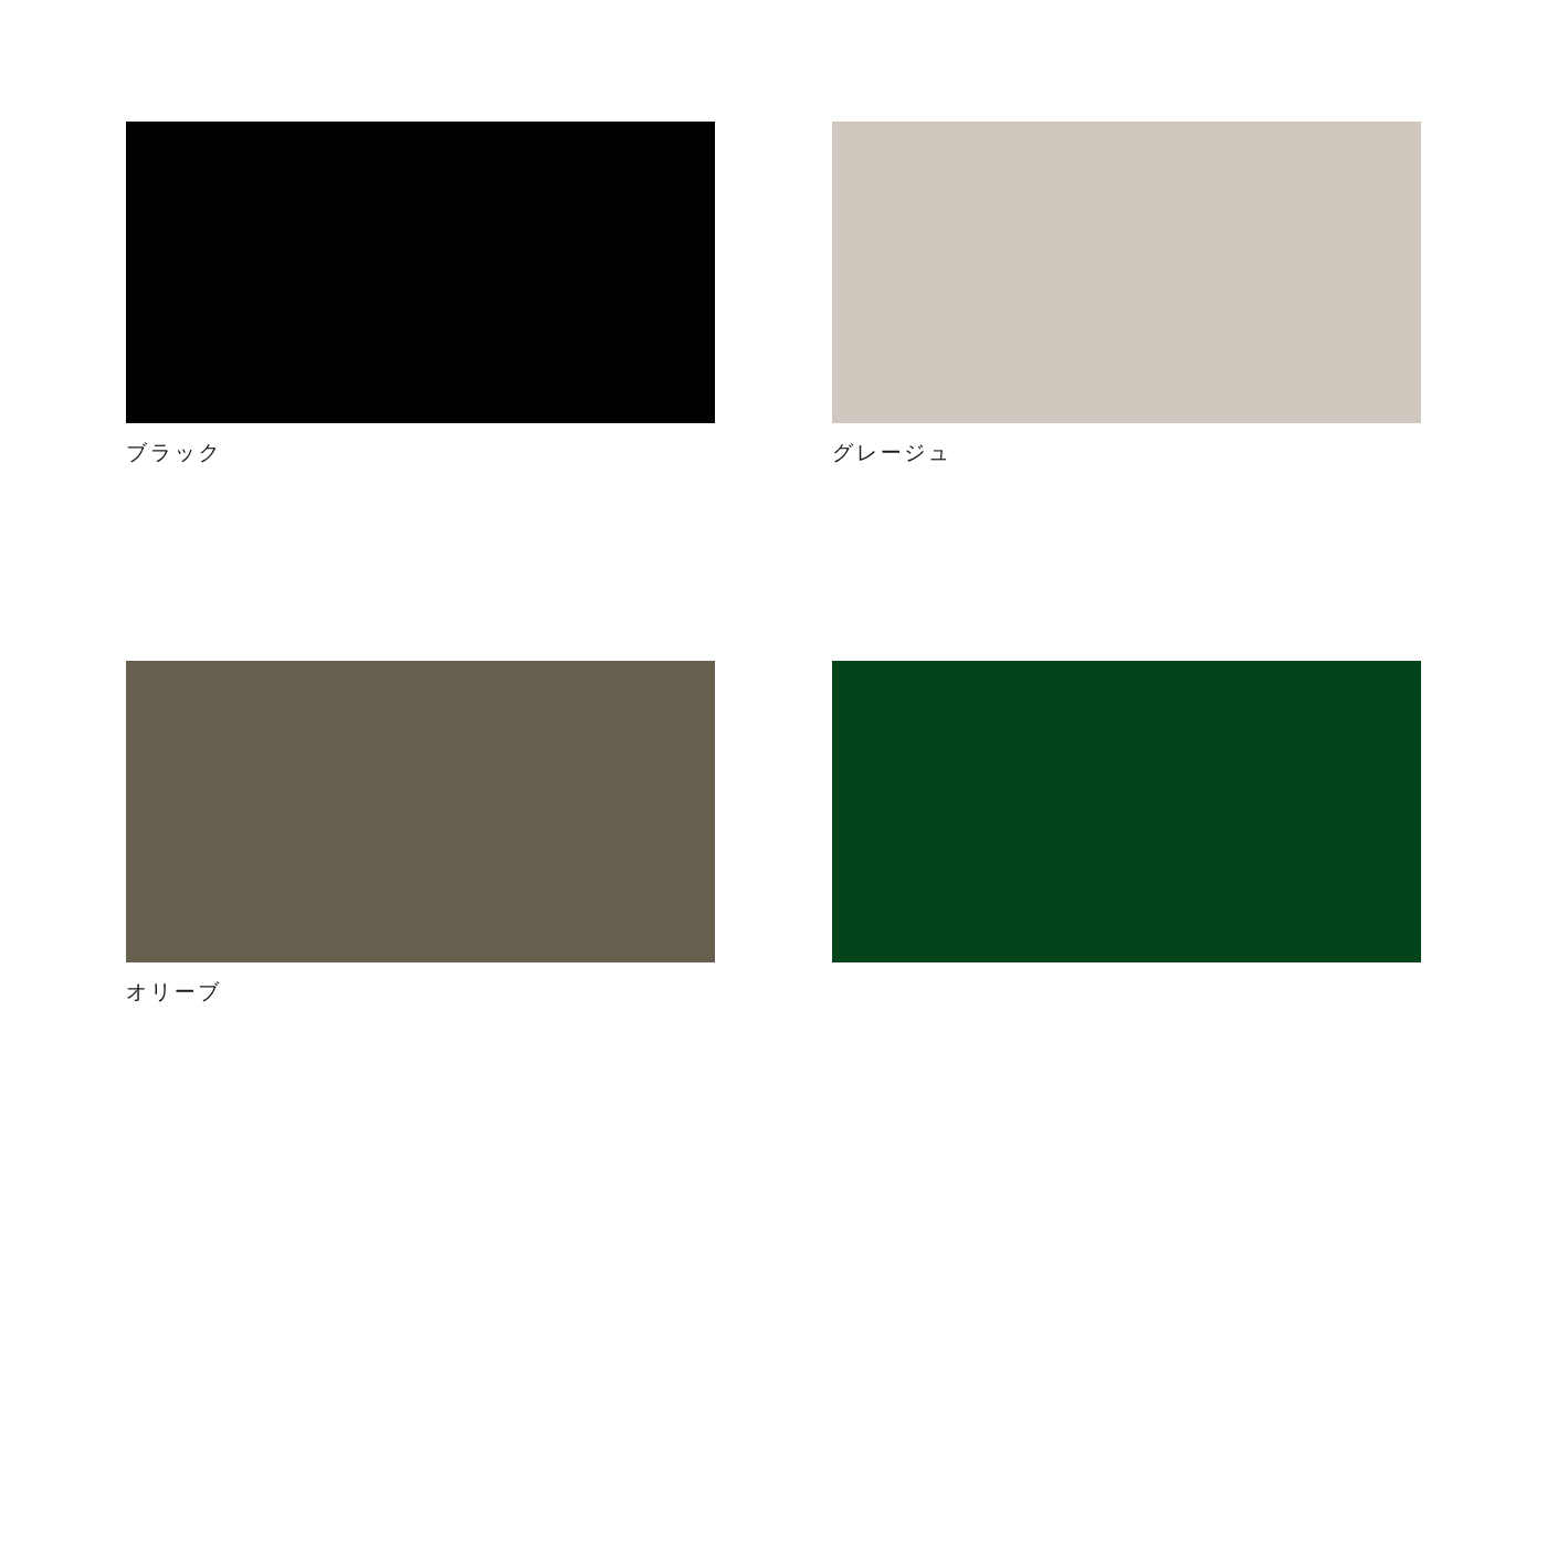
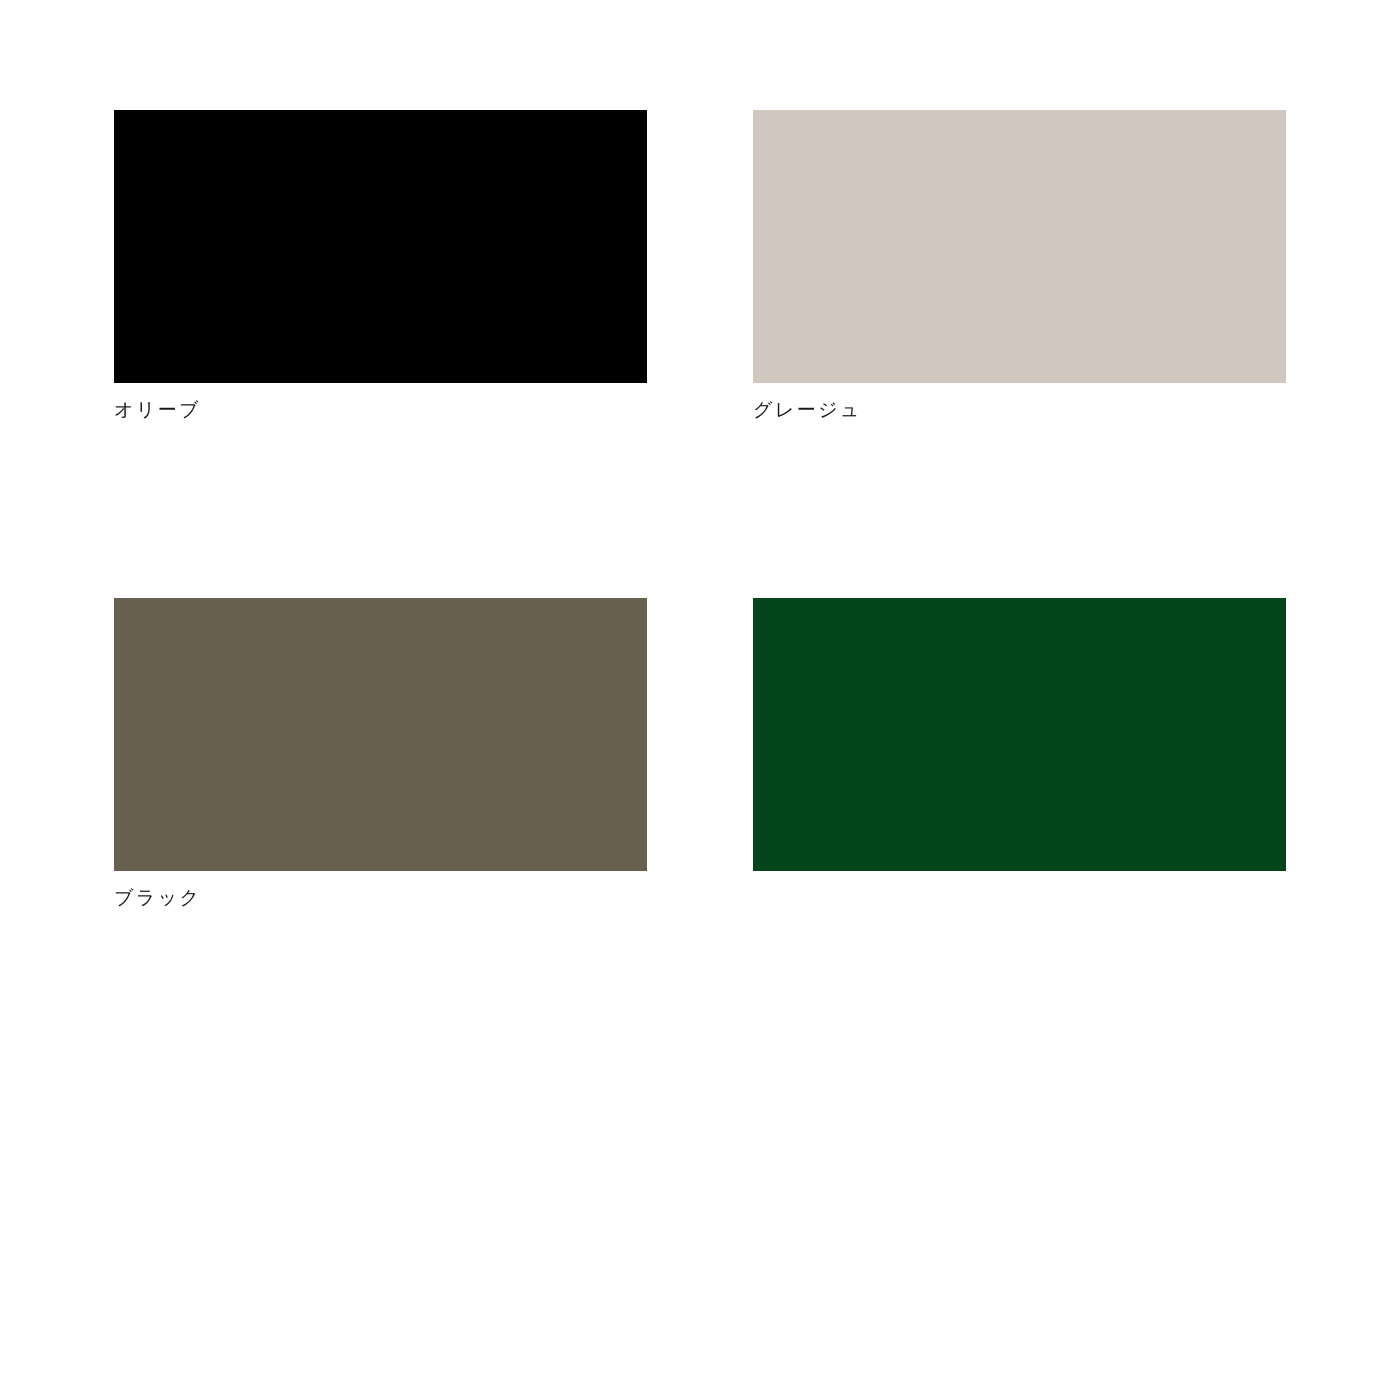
- ブラック
+ オリーブ
  グレージュ
- オリーブ
+ ブラック
